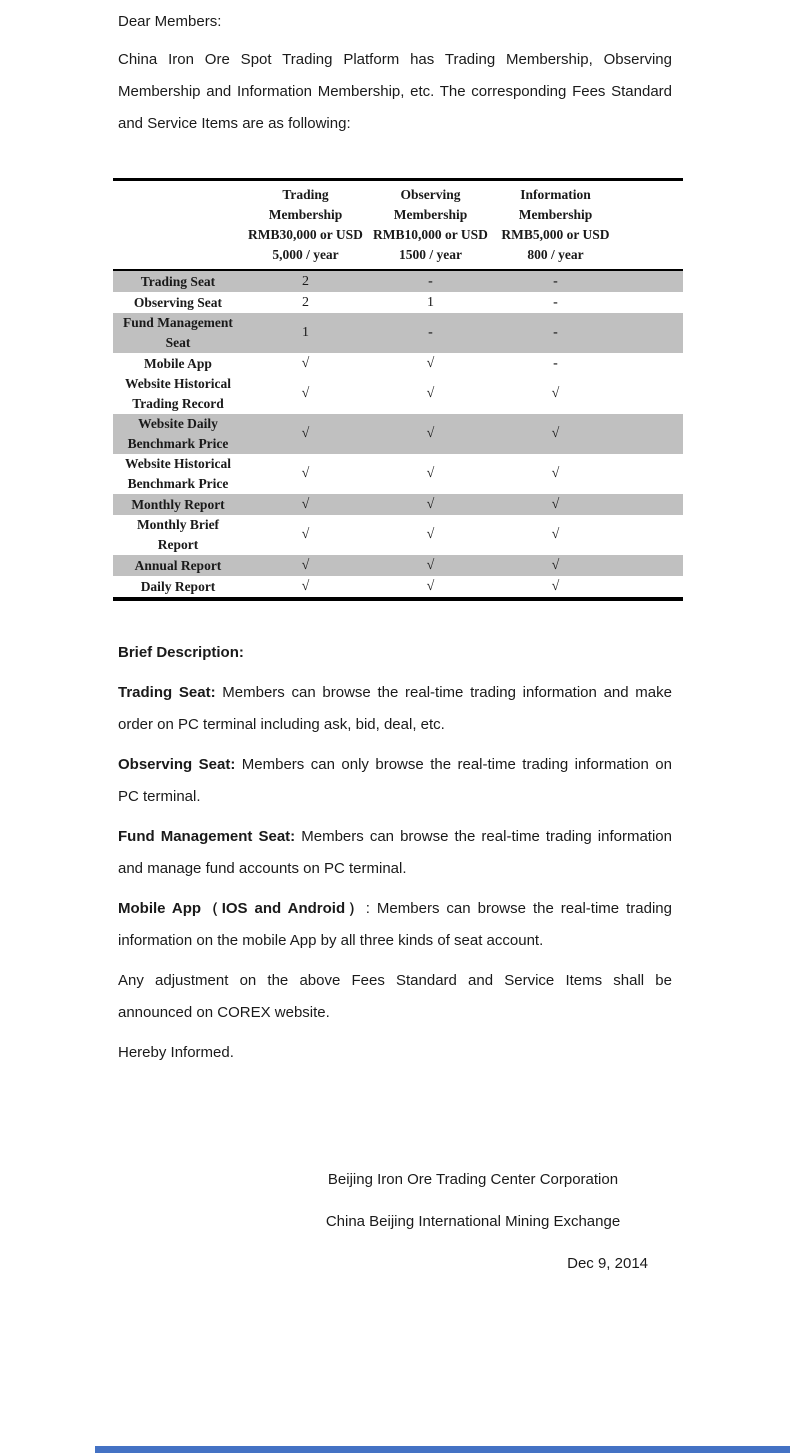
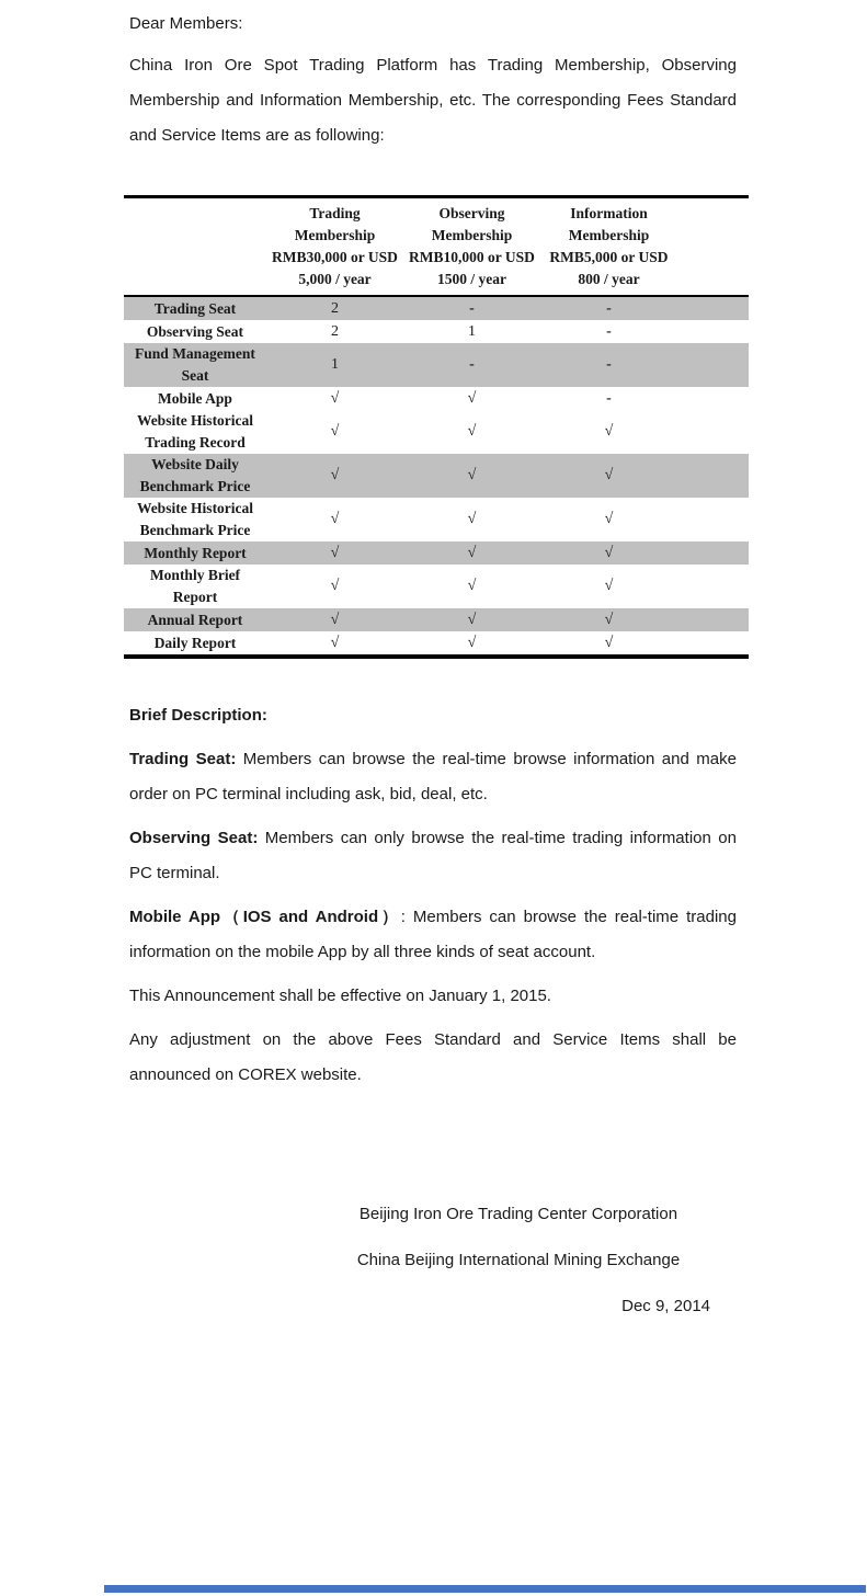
  Dear Members:
  China Iron Ore Spot Trading Platform has Trading Membership, Observing Membership and Information Membership, etc. The corresponding Fees Standard and Service Items are as following:
  	TradingMembershipRMB30,000 or USD5,000 / year	ObservingMembershipRMB10,000 or USD1500 / year	InformationMembershipRMB5,000 or USD800 / year
  Trading Seat	2	-	-
  Observing Seat	2	1	-
  Fund ManagementSeat	1	-	-
  Mobile App	√	√	-
  Website HistoricalTrading Record	√	√	√
  Website DailyBenchmark Price	√	√	√
  Website HistoricalBenchmark Price	√	√	√
  Monthly Report	√	√	√
  Monthly BriefReport	√	√	√
  Annual Report	√	√	√
  Daily Report	√	√	√
  Brief Description:
- Trading Seat: Members can browse the real-time trading information and make order on PC terminal including ask, bid, deal, etc.
+ Trading Seat: Members can browse the real-time browse information and make order on PC terminal including ask, bid, deal, etc.
  Observing Seat: Members can only browse the real-time trading information on PC terminal.
- Fund Management Seat: Members can browse the real-time trading information and manage fund accounts on PC terminal.
  Mobile App（IOS and Android）: Members can browse the real-time trading information on the mobile App by all three kinds of seat account.
+ This Announcement shall be effective on January 1, 2015.
  Any adjustment on the above Fees Standard and Service Items shall be announced on COREX website.
- Hereby Informed.
  Beijing Iron Ore Trading Center Corporation
  China Beijing International Mining Exchange
  Dec 9, 2014
